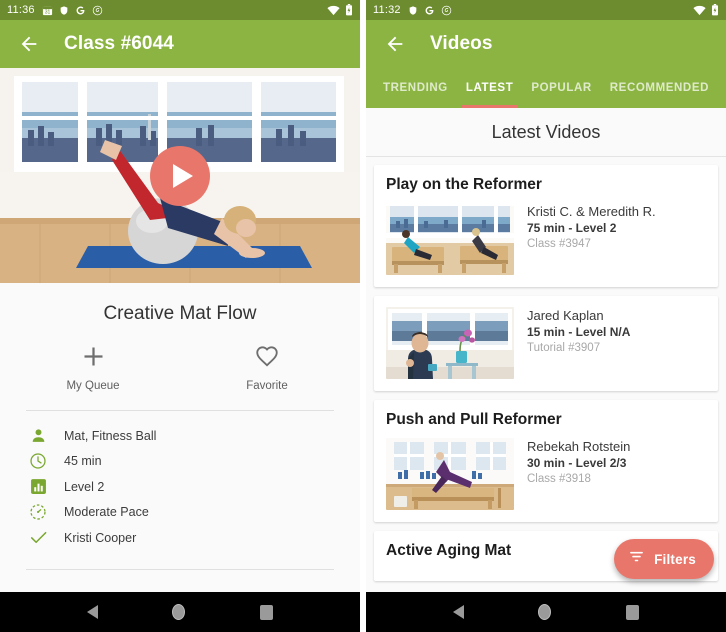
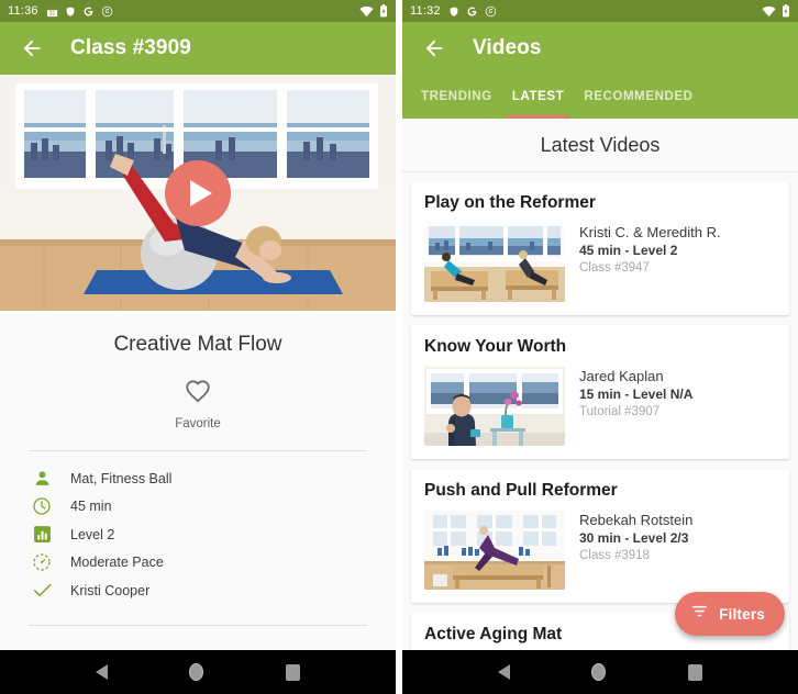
  11:36
- Class #6044
+ Class #3909
  Creative Mat Flow
- My Queue
  Favorite
  Mat, Fitness Ball
  45 min
  Level 2
  Moderate Pace
  Kristi Cooper
  11:32
  Videos
  TRENDING
  LATEST
- POPULAR
  RECOMMENDED
  Latest Videos
  Play on the Reformer
  Kristi C. & Meredith R.
- 75 min - Level 2
+ 45 min - Level 2
  Class #3947
+ Know Your Worth
  Jared Kaplan
  15 min - Level N/A
  Tutorial #3907
  Push and Pull Reformer
  Rebekah Rotstein
  30 min - Level 2/3
  Class #3918
  Active Aging Mat
  Filters
